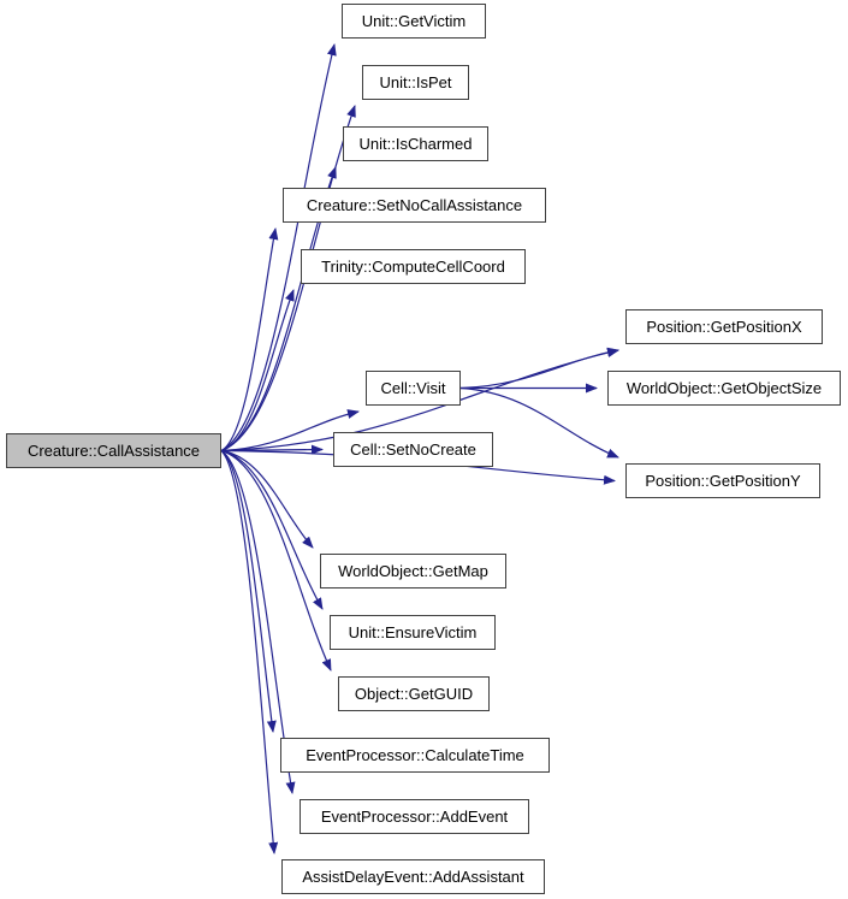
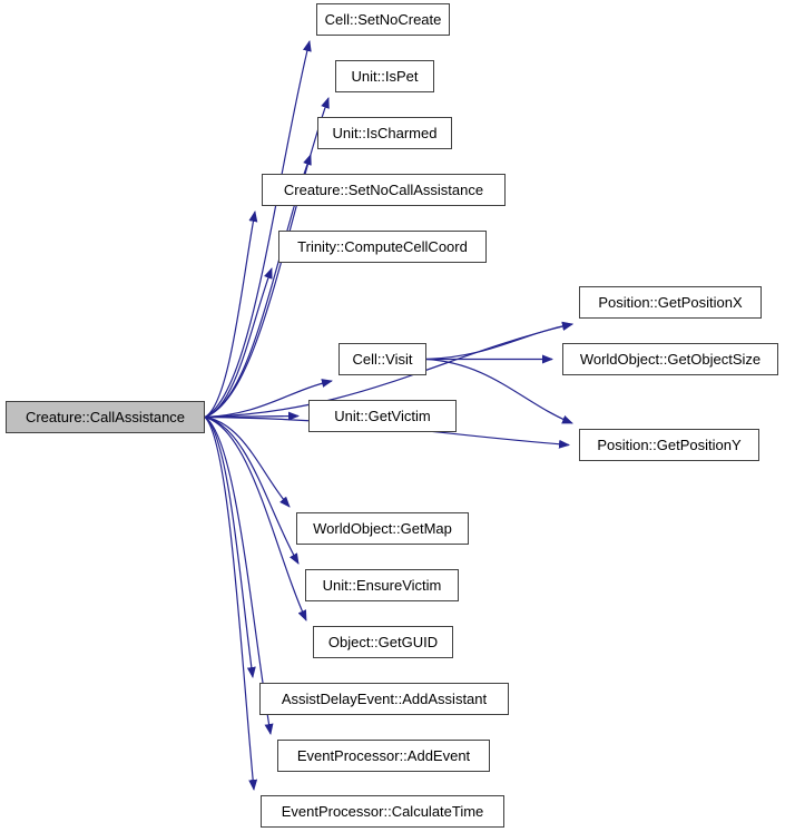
  Creature::CallAssistance
- Unit::GetVictim
+ Cell::SetNoCreate
  Unit::IsPet
  Unit::IsCharmed
  Creature::SetNoCallAssistance
  Trinity::ComputeCellCoord
  Position::GetPositionX
  WorldObject::GetObjectSize
  Cell::Visit
- Cell::SetNoCreate
+ Unit::GetVictim
  Position::GetPositionY
  WorldObject::GetMap
  Unit::EnsureVictim
  Object::GetGUID
- EventProcessor::CalculateTime
+ AssistDelayEvent::AddAssistant
  EventProcessor::AddEvent
- AssistDelayEvent::AddAssistant
+ EventProcessor::CalculateTime
